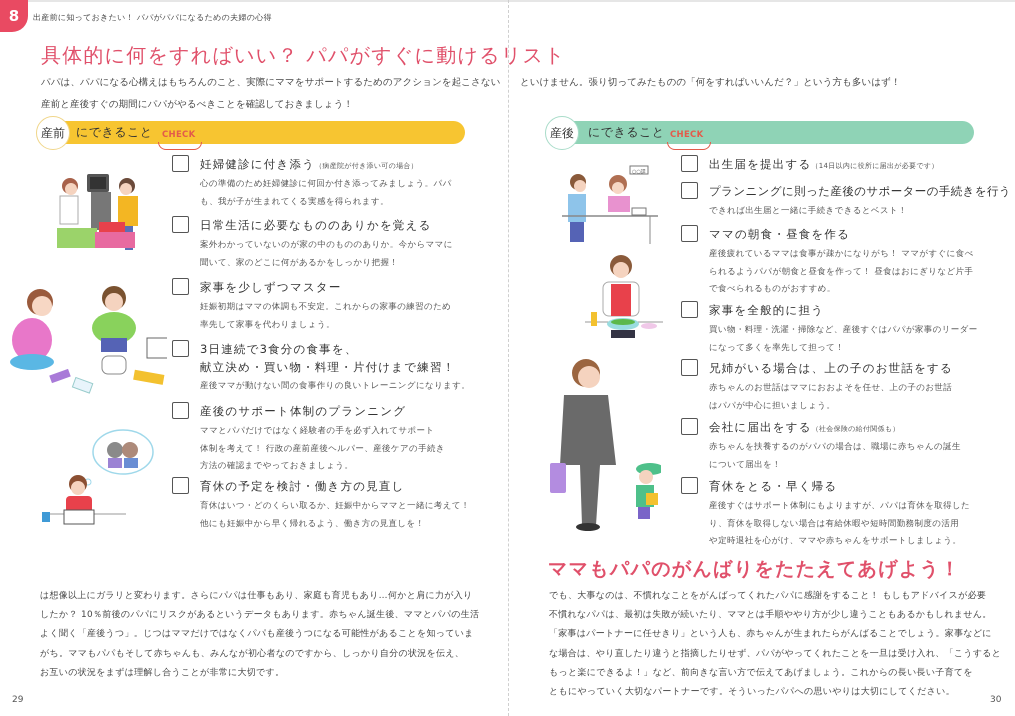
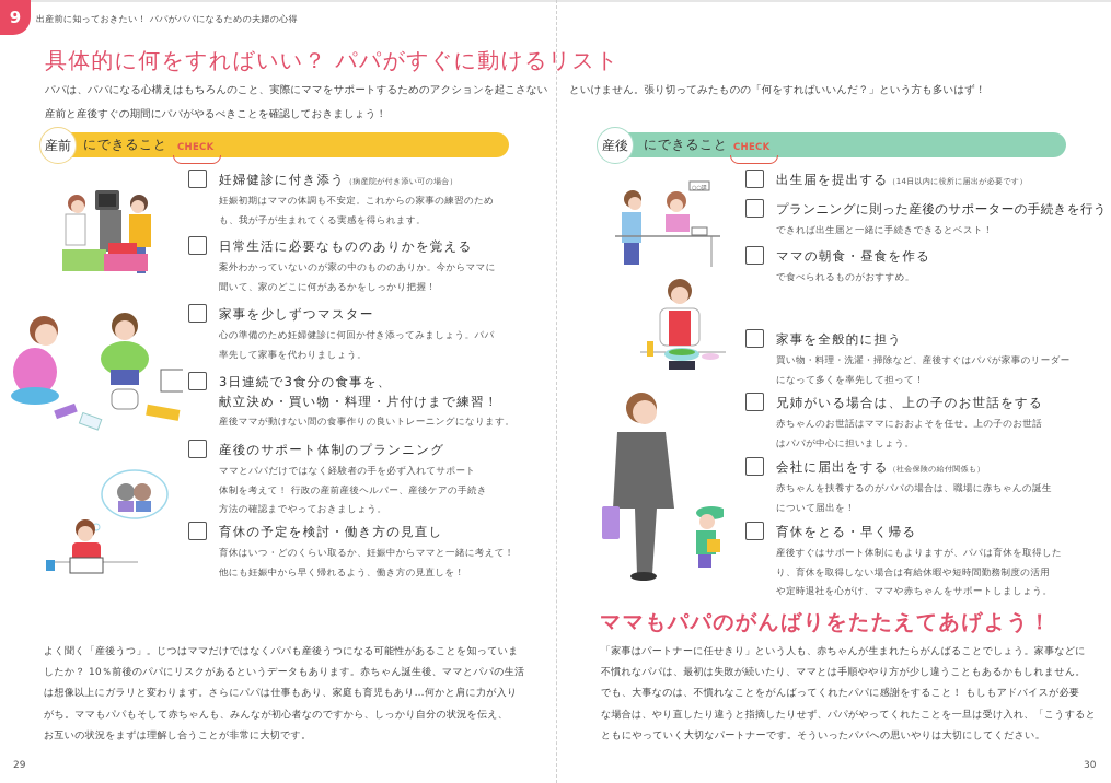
- 8
+ 9
  出産前に知っておきたい！ パパがパパになるための夫婦の心得
  具体的に何をすればいい？ パパがすぐに動けるリスト
  パパは、パパになる心構えはもちろんのこと、実際にママをサポートするためのアクションを起こさない
  産前と産後すぐの期間にパパがやるべきことを確認しておきましょう！
  産前
  にできること
  CHECK
  妊婦健診に付き添う（病産院が付き添い可の場合）
- 心の準備のため妊婦健診に何回か付き添ってみましょう。パパ
+ 妊娠初期はママの体調も不安定。これからの家事の練習のため
  も、我が子が生まれてくる実感を得られます。
  日常生活に必要なもののありかを覚える
  案外わかっていないのが家の中のもののありか。今からママに
  聞いて、家のどこに何があるかをしっかり把握！
  家事を少しずつマスター
- 妊娠初期はママの体調も不安定。これからの家事の練習のため
+ 心の準備のため妊婦健診に何回か付き添ってみましょう。パパ
  率先して家事を代わりましょう。
  3日連続で3食分の食事を、
  献立決め・買い物・料理・片付けまで練習！
  産後ママが動けない間の食事作りの良いトレーニングになります。
  産後のサポート体制のプランニング
  ママとパパだけではなく経験者の手を必ず入れてサポート
  体制を考えて！ 行政の産前産後ヘルパー、産後ケアの手続き
  方法の確認までやっておきましょう。
  育休の予定を検討・働き方の見直し
  育休はいつ・どのくらい取るか、妊娠中からママと一緒に考えて！
  他にも妊娠中から早く帰れるよう、働き方の見直しを！
- は想像以上にガラリと変わります。さらにパパは仕事もあり、家庭も育児もあり…何かと肩に力が入り
+ よく聞く「産後うつ」。じつはママだけではなくパパも産後うつになる可能性があることを知っていま
  したか？ 10％前後のパパにリスクがあるというデータもあります。赤ちゃん誕生後、ママとパパの生活
- よく聞く「産後うつ」。じつはママだけではなくパパも産後うつになる可能性があることを知っていま
+ は想像以上にガラリと変わります。さらにパパは仕事もあり、家庭も育児もあり…何かと肩に力が入り
  がち。ママもパパもそして赤ちゃんも、みんなが初心者なのですから、しっかり自分の状況を伝え、
  お互いの状況をまずは理解し合うことが非常に大切です。
  29
  といけません。張り切ってみたものの「何をすればいいんだ？」という方も多いはず！
  産後
  にできること
  CHECK
  出生届を提出する（14日以内に役所に届出が必要です）
  プランニングに則った産後のサポーターの手続きを行う
  できれば出生届と一緒に手続きできるとベスト！
  ママの朝食・昼食を作る
- 産後疲れているママは食事が疎かになりがち！ ママがすぐに食べ
- られるようパパが朝食と昼食を作って！ 昼食はおにぎりなど片手
  で食べられるものがおすすめ。
  家事を全般的に担う
  買い物・料理・洗濯・掃除など、産後すぐはパパが家事のリーダー
  になって多くを率先して担って！
  兄姉がいる場合は、上の子のお世話をする
  赤ちゃんのお世話はママにおおよそを任せ、上の子のお世話
  はパパが中心に担いましょう。
  会社に届出をする（社会保険の給付関係も）
  赤ちゃんを扶養するのがパパの場合は、職場に赤ちゃんの誕生
  について届出を！
  育休をとる・早く帰る
  産後すぐはサポート体制にもよりますが、パパは育休を取得した
  り、育休を取得しない場合は有給休暇や短時間勤務制度の活用
  や定時退社を心がけ、ママや赤ちゃんをサポートしましょう。
  ママもパパのがんばりをたたえてあげよう！
- でも、大事なのは、不慣れなことをがんばってくれたパパに感謝をすること！ もしもアドバイスが必要
+ 「家事はパートナーに任せきり」という人も、赤ちゃんが生まれたらがんばることでしょう。家事などに
  不慣れなパパは、最初は失敗が続いたり、ママとは手順ややり方が少し違うこともあるかもしれません。
- 「家事はパートナーに任せきり」という人も、赤ちゃんが生まれたらがんばることでしょう。家事などに
+ でも、大事なのは、不慣れなことをがんばってくれたパパに感謝をすること！ もしもアドバイスが必要
  な場合は、やり直したり違うと指摘したりせず、パパがやってくれたことを一旦は受け入れ、「こうすると
- もっと楽にできるよ！」など、前向きな言い方で伝えてあげましょう。これからの長い長い子育てを
  ともにやっていく大切なパートナーです。そういったパパへの思いやりは大切にしてください。
  30
